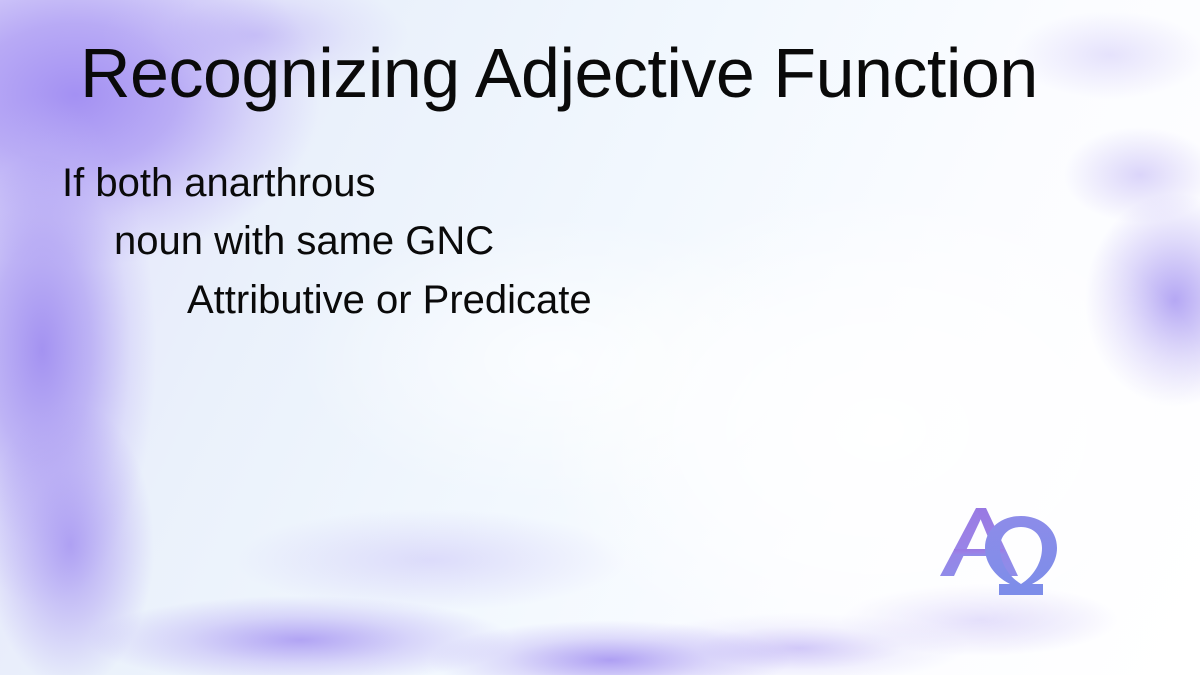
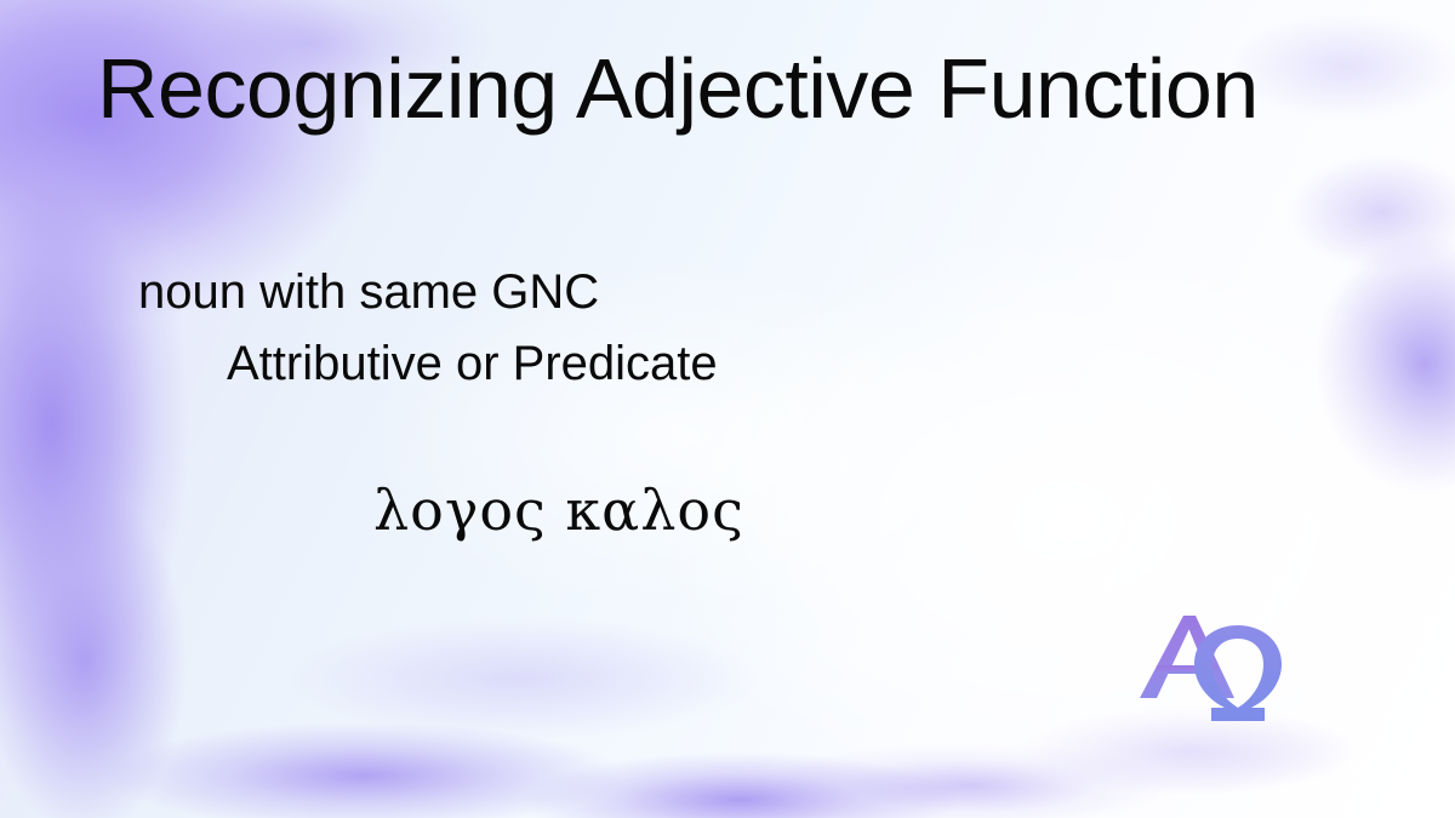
  Recognizing Adjective Function
- If both anarthrous
  noun with same GNC
  Attributive or Predicate
+ λογος καλος
